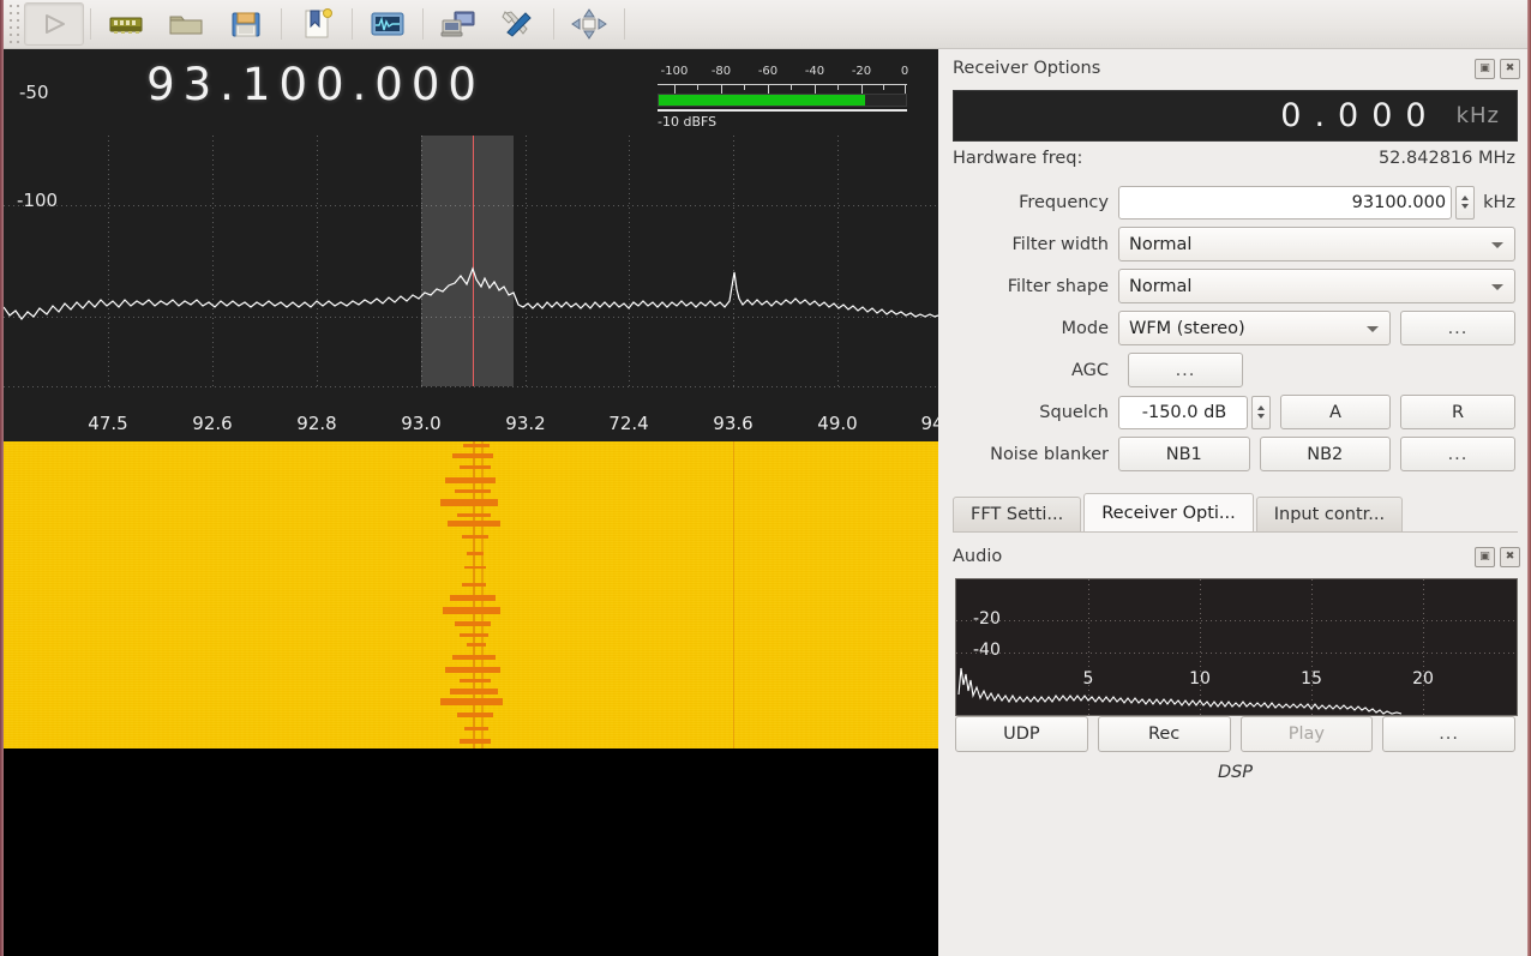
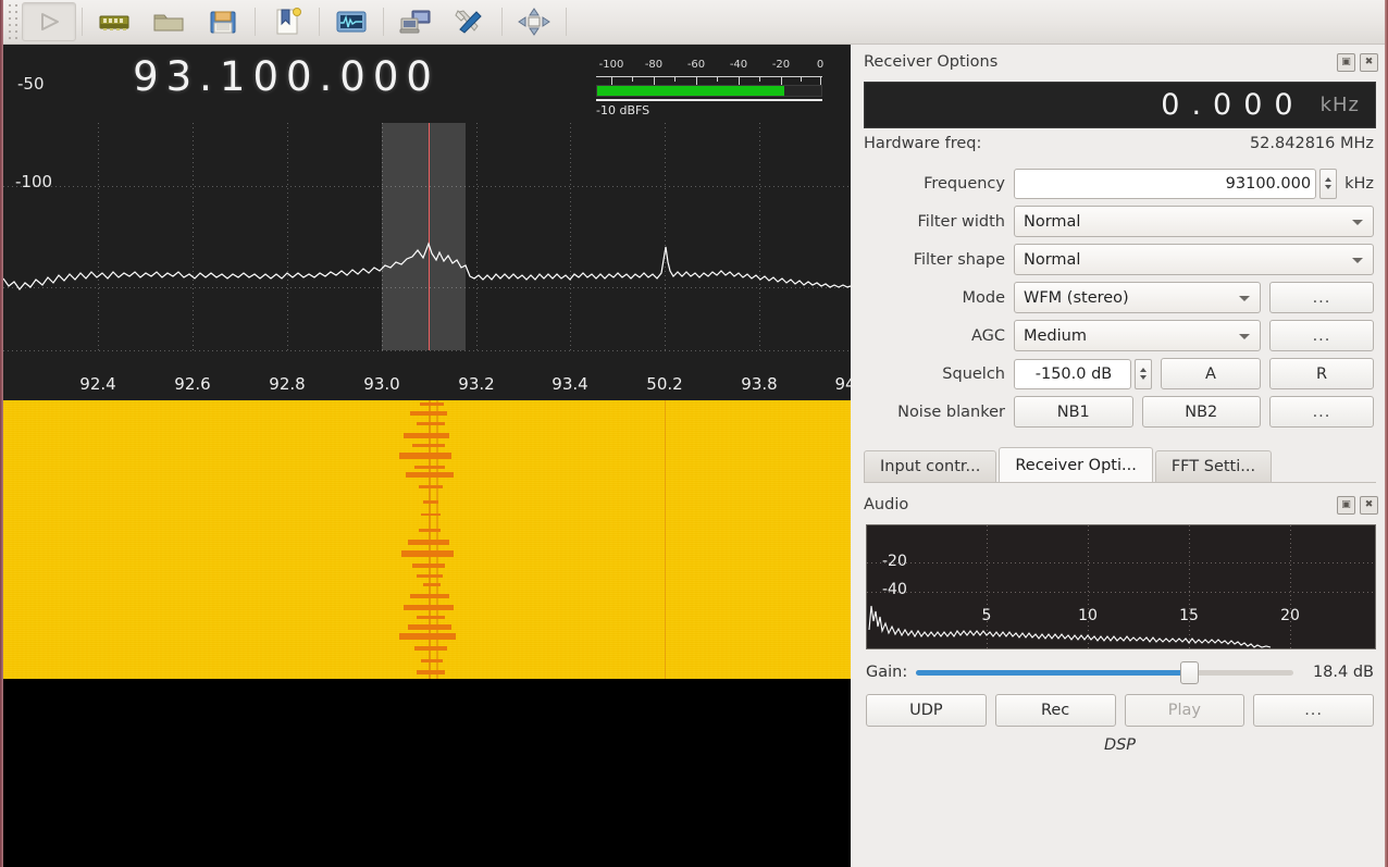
  93.100.000
  -100
  -80
  -60
  -40
  -20
  0
  -10 dBFS
  -50
  -100
- 47.5
+ 92.4
  92.6
  92.8
  93.0
  93.2
- 72.4
+ 93.4
- 93.6
+ 50.2
- 49.0
+ 93.8
  94
  Receiver Options
  ▣
  ✖
  0.000
  kHz
  Hardware freq:
  52.842816 MHz
  Frequency
  93100.000
  kHz
  Filter width
  Normal
  Filter shape
  Normal
  Mode
  WFM (stereo)
  ...
  AGC
+ Medium
  ...
  Squelch
  -150.0 dB
  A
  R
  Noise blanker
  NB1
  NB2
  ...
- FFT Setti...
+ Input contr...
  Receiver Opti...
- Input contr...
+ FFT Setti...
  Audio
  ▣
  ✖
  -20
  -40
  5
  10
  15
  20
+ Gain:
+ 18.4 dB
  UDP
  Rec
  Play
  ...
  DSP
